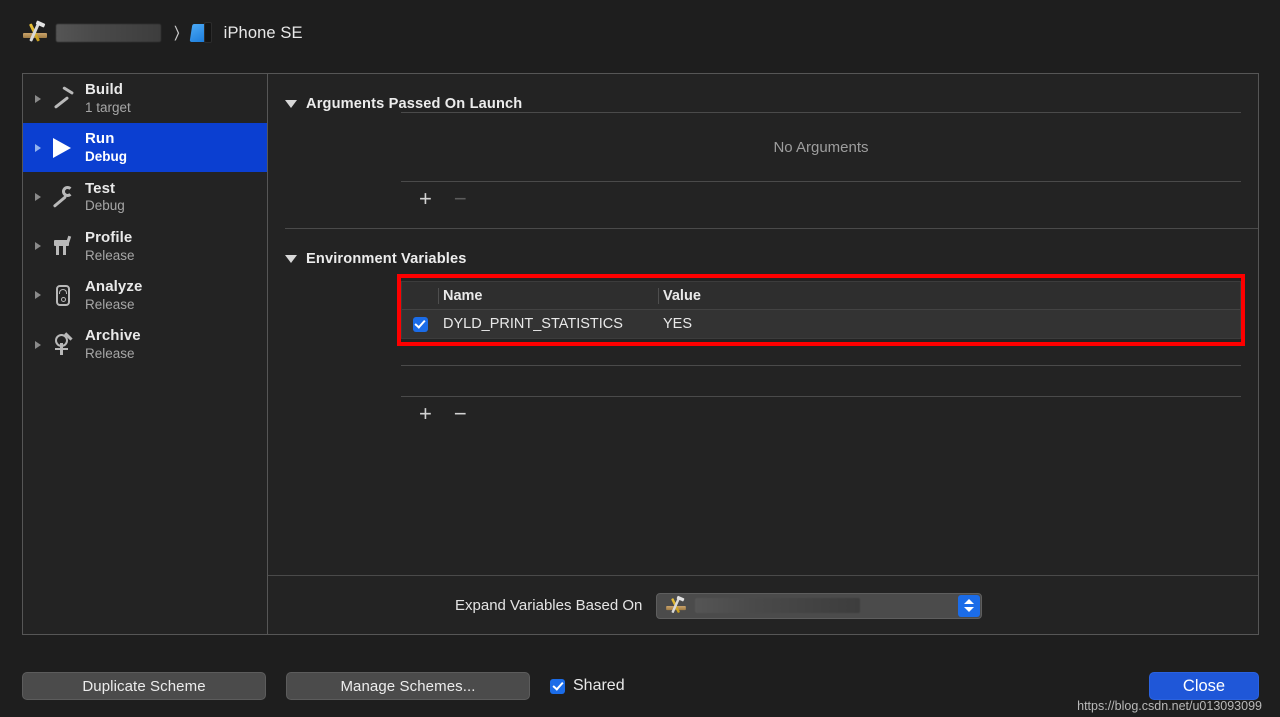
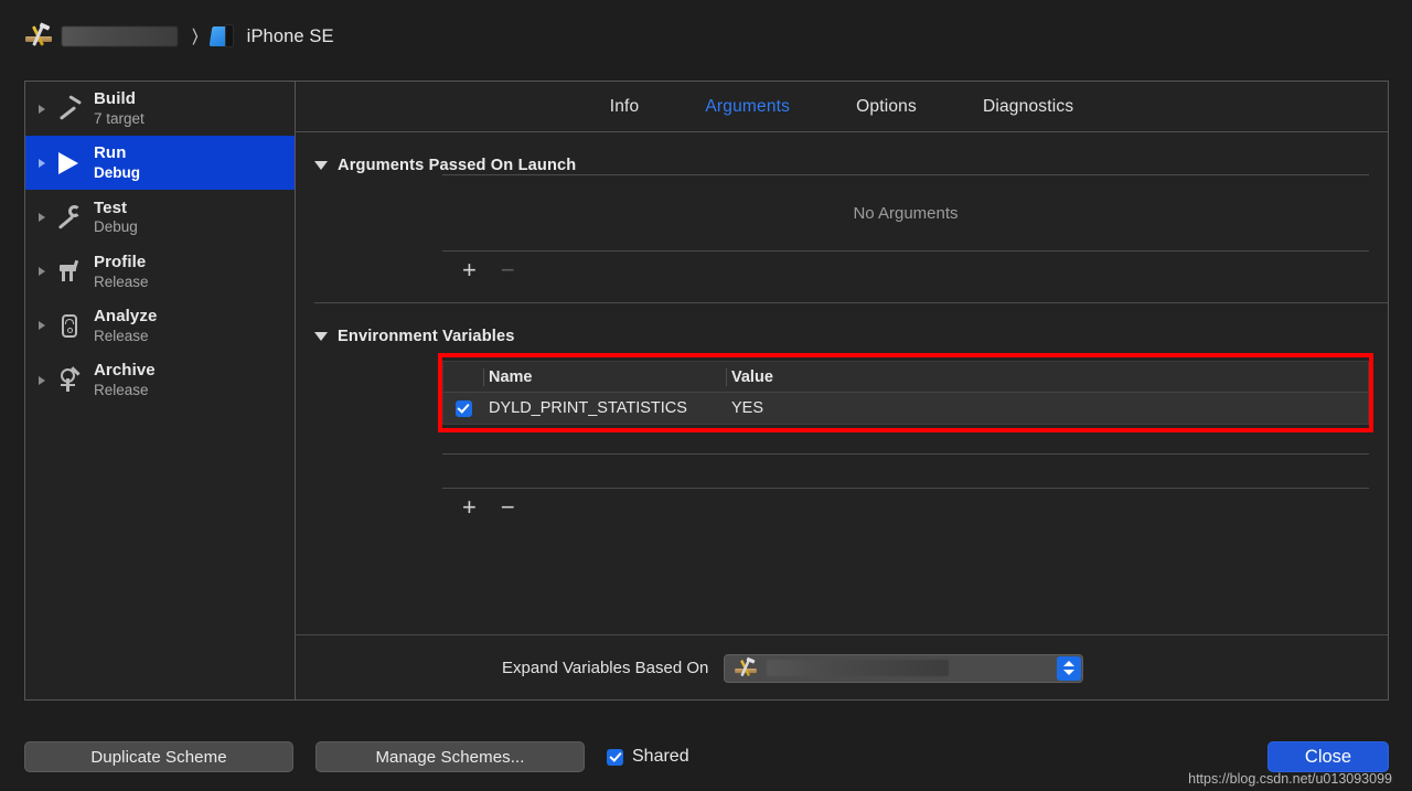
  〉
  iPhone SE
  Build
- 1 target
+ 7 target
  Run
  Debug
  Test
  Debug
  Profile
  Release
  Analyze
  Release
  Archive
  Release
+ Info
+ Arguments
+ Options
+ Diagnostics
  Arguments Passed On Launch
  No Arguments
  +
  −
  Environment Variables
  Name
  Value
  DYLD_PRINT_STATISTICS
  YES
  +
  −
  Expand Variables Based On
  Duplicate Scheme
  Manage Schemes...
  Shared
  Close
  https://blog.csdn.net/u013093099
